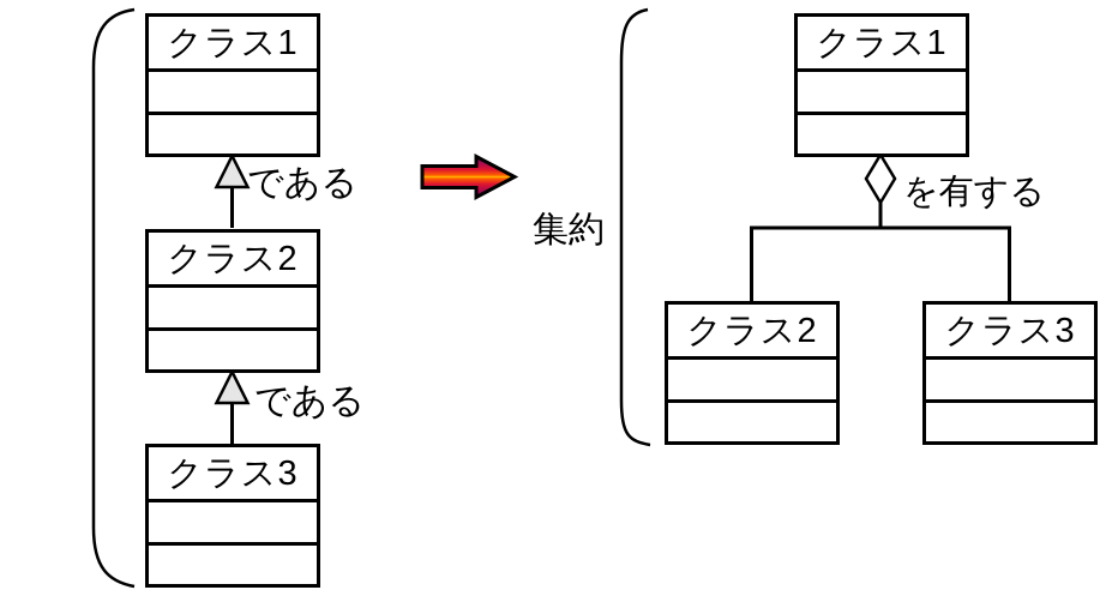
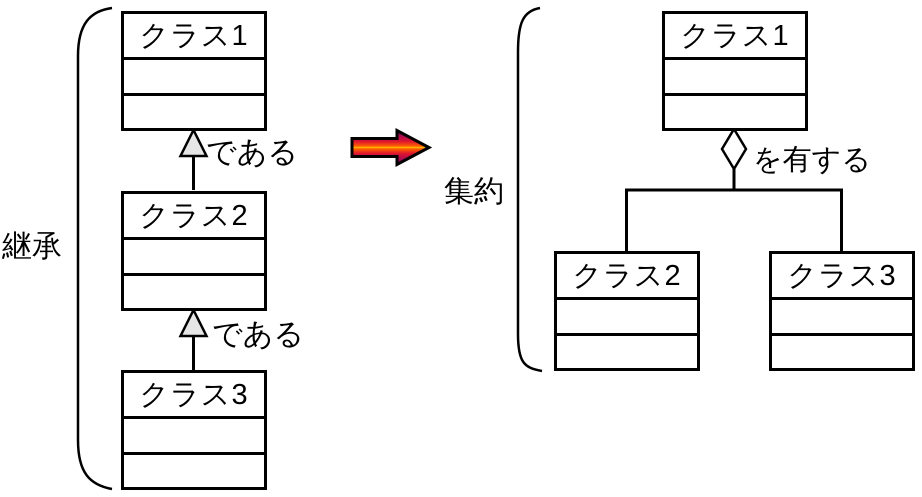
+ 継承
  クラス1
  である
  クラス2
  である
  クラス3
  集約
  クラス1
  を有する
  クラス2
  クラス3
